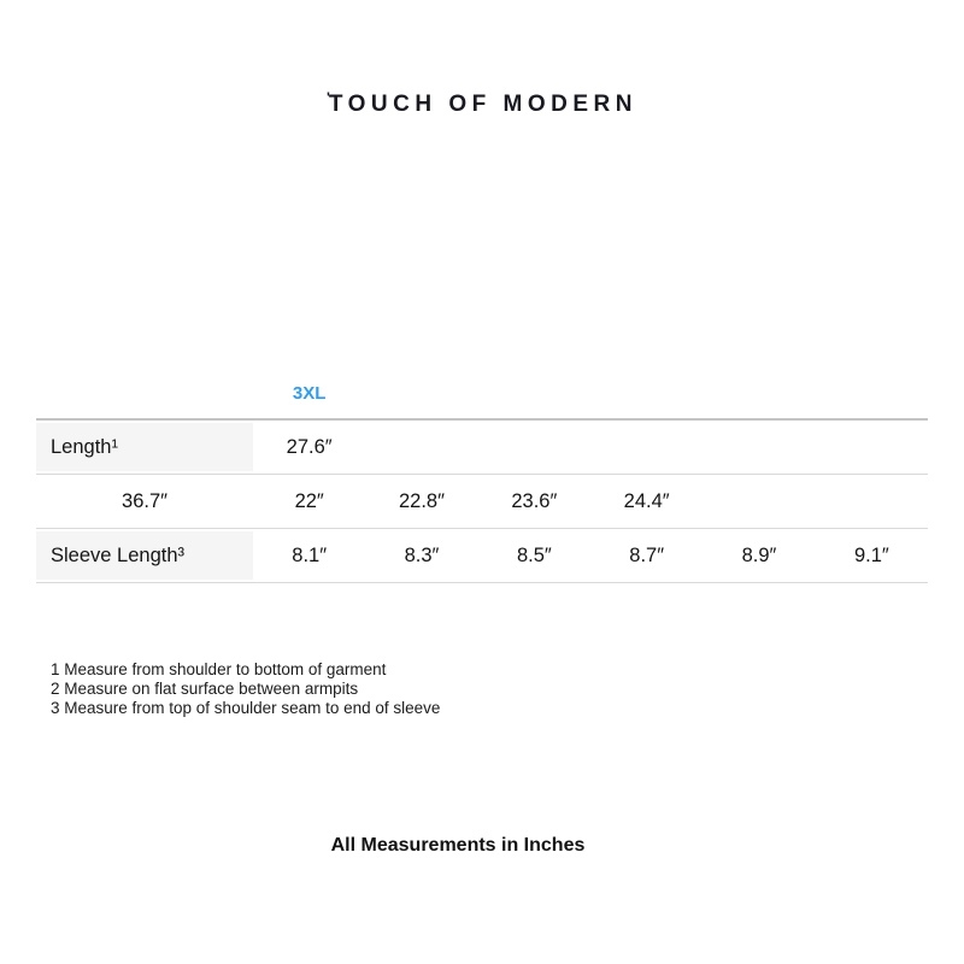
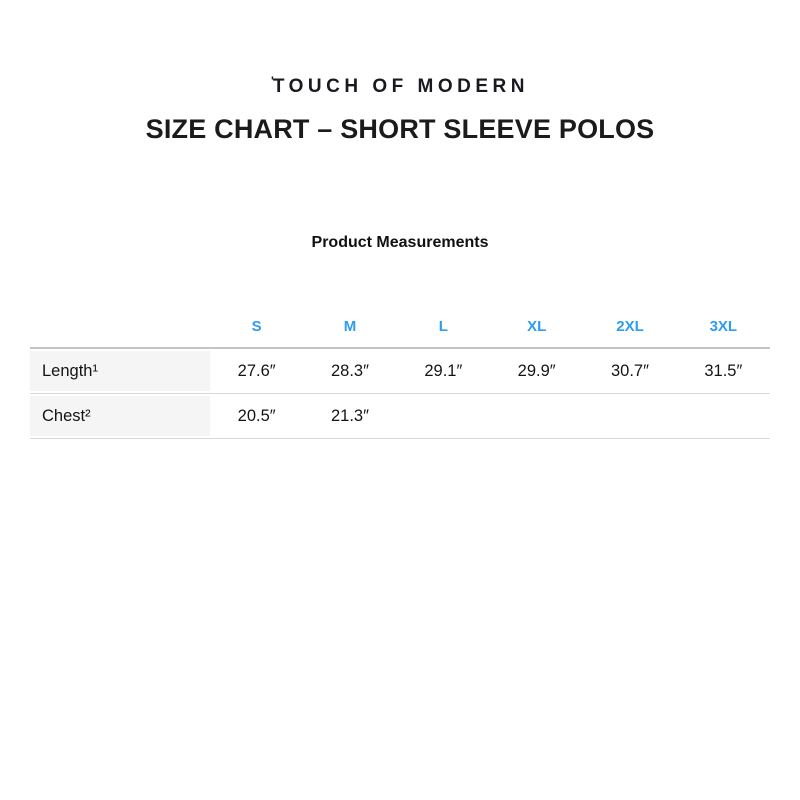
  'TOUCH OF MODERN
+ SIZE CHART – SHORT SLEEVE POLOS
+ Product Measurements
+ S
+ M
+ L
+ XL
+ 2XL
  3XL
  Length¹
  27.6″
+ 28.3″
+ 29.1″
+ 29.9″
+ 30.7″
+ 31.5″
+ Chest²
+ 20.5″
- 36.7″
+ 21.3″
- 22″
- 22.8″
- 23.6″
- 24.4″
- Sleeve Length³
- 8.1″
- 8.3″
- 8.5″
- 8.7″
- 8.9″
- 9.1″
- 1 Measure from shoulder to bottom of garment
- 2 Measure on flat surface between armpits
- 3 Measure from top of shoulder seam to end of sleeve
- All Measurements in Inches
